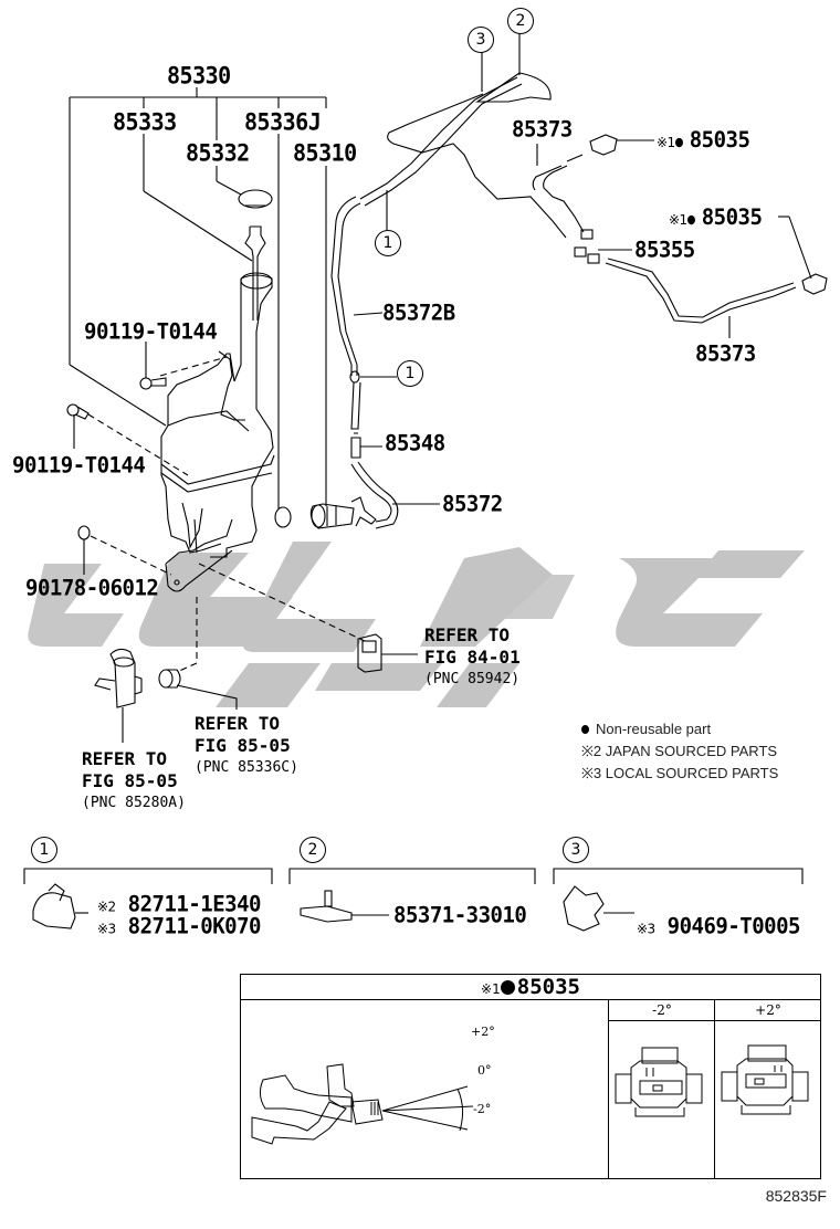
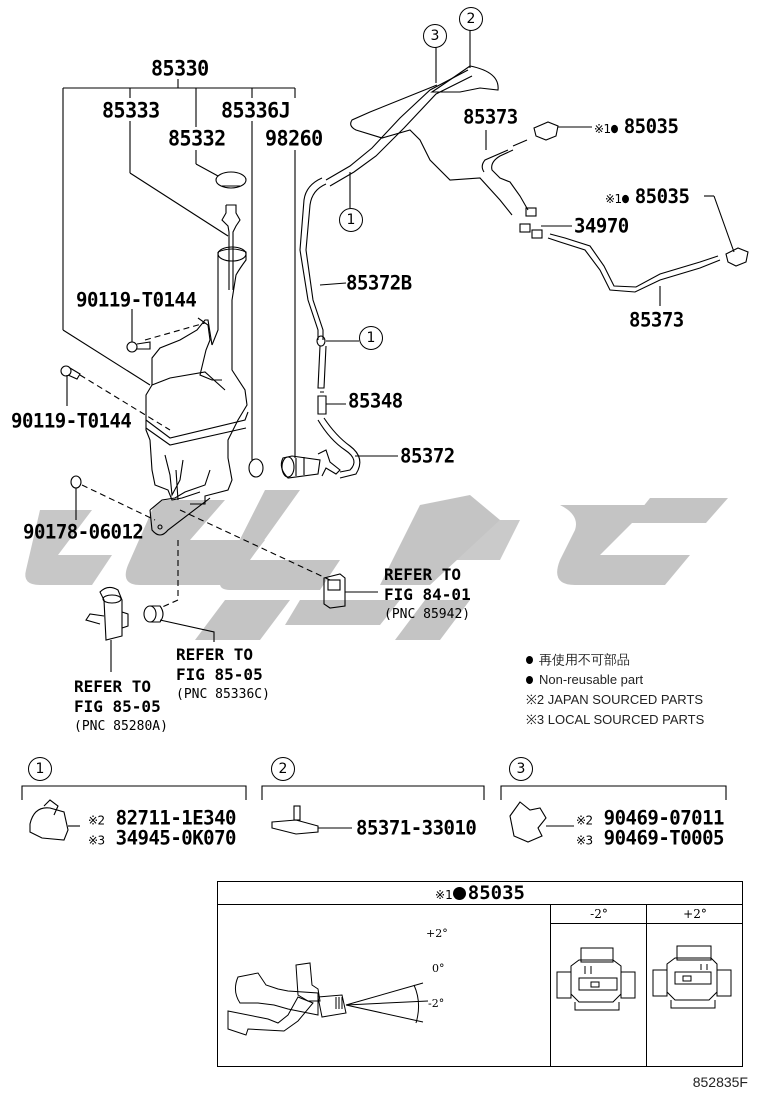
  85330
  85333
  85336J
  85332
- 85310
+ 98260
  85373
  ※1 85035
  ※1 85035
- 85355
+ 34970
  85372B
  85373
  85348
  85372
  90119-T0144
  90119-T0144
  90178-06012
  1
  1
  3
  2
  REFER TO
  FIG 84-01
  (PNC 85942)
  REFER TO
  FIG 85-05
  (PNC 85336C)
  REFER TO
  FIG 85-05
  (PNC 85280A)
+ 再使用不可部品
  Non-reusable part
  ※2 JAPAN SOURCED PARTS
  ※3 LOCAL SOURCED PARTS
  1
  2
  3
  ※2 82711-1E340
- ※3 82711-0K070
+ ※3 34945-0K070
  85371-33010
+ ※2 90469-07011
  ※3 90469-T0005
  ※1 85035
  +2°
  0°
  -2°
  -2°
  +2°
  852835F
